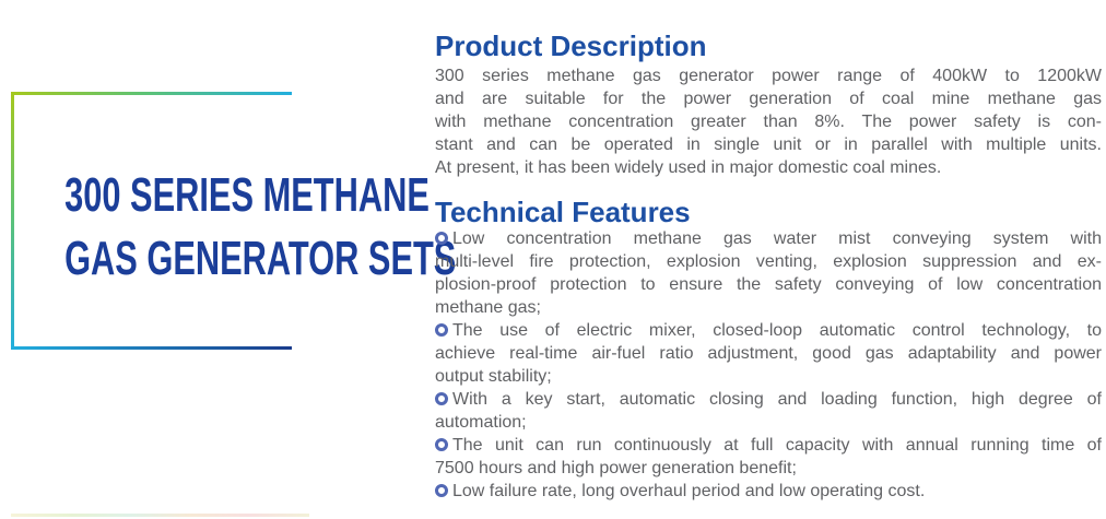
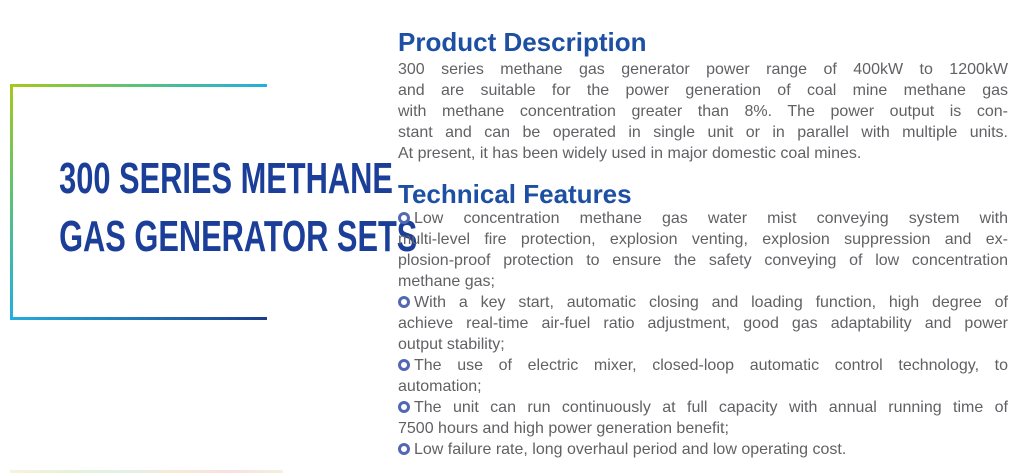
  300 SERIES METHANE
  GAS GENERATOR SET
  Product Description
  300 series methane gas generator power range of 400kW to 1200kW
  and are suitable for the power generation of coal mine methane gas
- with methane concentration greater than 8%. The power safety is con-
+ with methane concentration greater than 8%. The power output is con-
  stant and can be operated in single unit or in parallel with multiple units.
  At present, it has been widely used in major domestic coal mines.
  Technical Features
  Low concentration methane gas water mist conveying system with
  multi-level fire protection, explosion venting, explosion suppression and ex-
  plosion-proof protection to ensure the safety conveying of low concentration
  methane gas;
- The use of electric mixer, closed-loop automatic control technology, to
+ With a key start, automatic closing and loading function, high degree of
  achieve real-time air-fuel ratio adjustment, good gas adaptability and power
  output stability;
- With a key start, automatic closing and loading function, high degree of
+ The use of electric mixer, closed-loop automatic control technology, to
  automation;
  The unit can run continuously at full capacity with annual running time of
  7500 hours and high power generation benefit;
  Low failure rate, long overhaul period and low operating cost.
